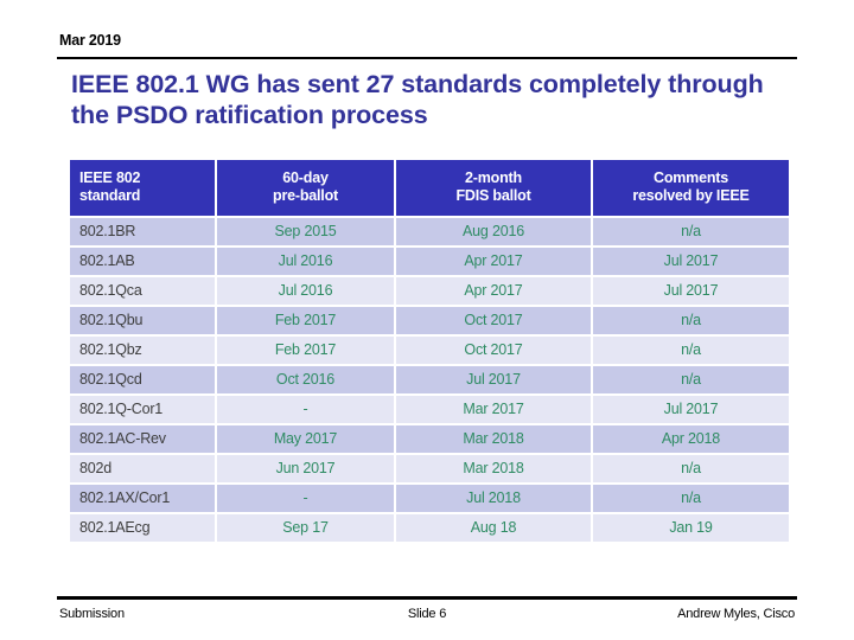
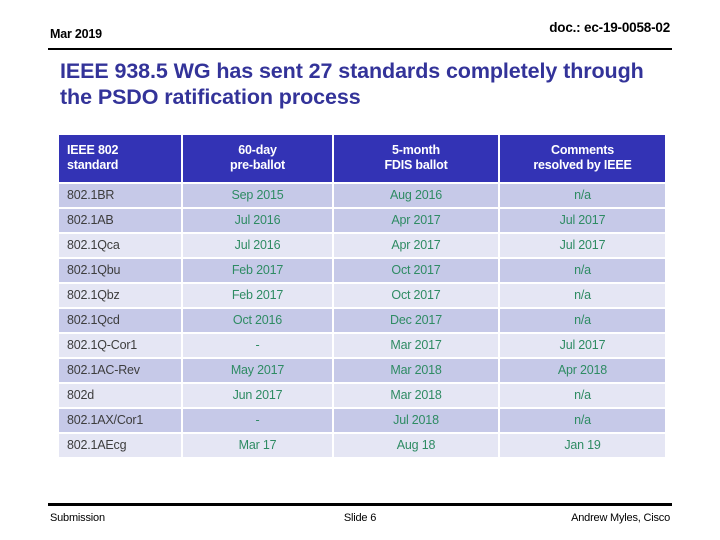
  Mar 2019
+ doc.: ec-19-0058-02
- IEEE 802.1 WG has sent 27 standards completely through the PSDO ratification process
+ IEEE 938.5 WG has sent 27 standards completely through the PSDO ratification process
- IEEE 802 standard	60-day pre-ballot	2-month FDIS ballot	Comments resolved by IEEE
+ IEEE 802 standard	60-day pre-ballot	5-month FDIS ballot	Comments resolved by IEEE
  802.1BR	Sep 2015	Aug 2016	n/a
  802.1AB	Jul 2016	Apr 2017	Jul 2017
  802.1Qca	Jul 2016	Apr 2017	Jul 2017
  802.1Qbu	Feb 2017	Oct 2017	n/a
  802.1Qbz	Feb 2017	Oct 2017	n/a
- 802.1Qcd	Oct 2016	Jul 2017	n/a
+ 802.1Qcd	Oct 2016	Dec 2017	n/a
  802.1Q-Cor1	-	Mar 2017	Jul 2017
  802.1AC-Rev	May 2017	Mar 2018	Apr 2018
  802d	Jun 2017	Mar 2018	n/a
  802.1AX/Cor1	-	Jul 2018	n/a
- 802.1AEcg	Sep 17	Aug 18	Jan 19
+ 802.1AEcg	Mar 17	Aug 18	Jan 19
  Submission
  Slide 6
  Andrew Myles, Cisco
